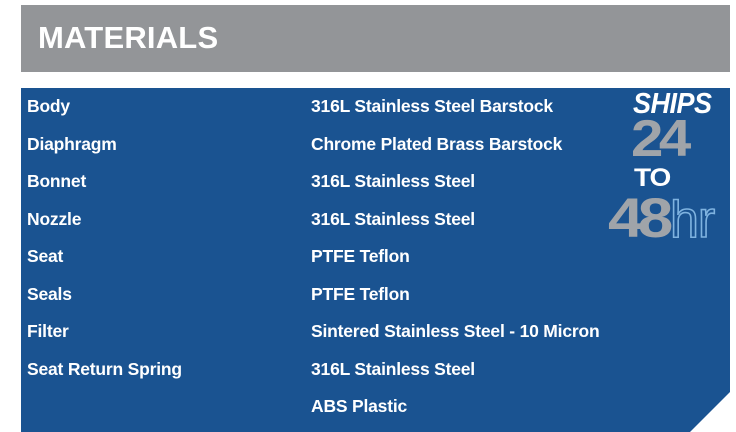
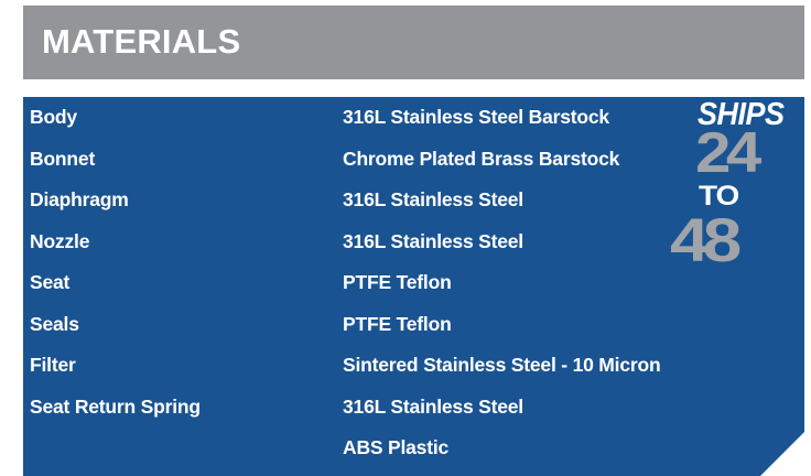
  MATERIALS
  Body
  316L Stainless Steel Barstock
- Diaphragm
+ Bonnet
  Chrome Plated Brass Barstock
- Bonnet
+ Diaphragm
  316L Stainless Steel
  Nozzle
  316L Stainless Steel
  Seat
  PTFE Teflon
  Seals
  PTFE Teflon
  Filter
  Sintered Stainless Steel - 10 Micron
  Seat Return Spring
  316L Stainless Steel
  ABS Plastic
  SHIPS
  24
  TO
  48
- hr
